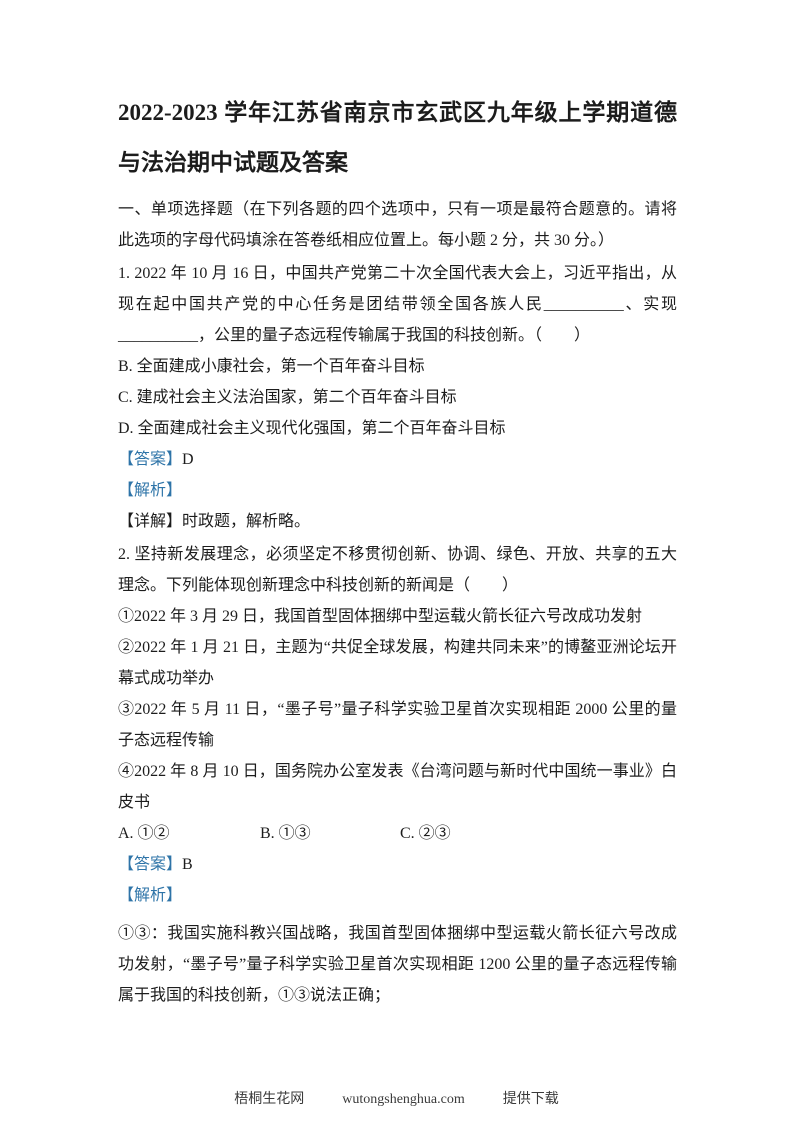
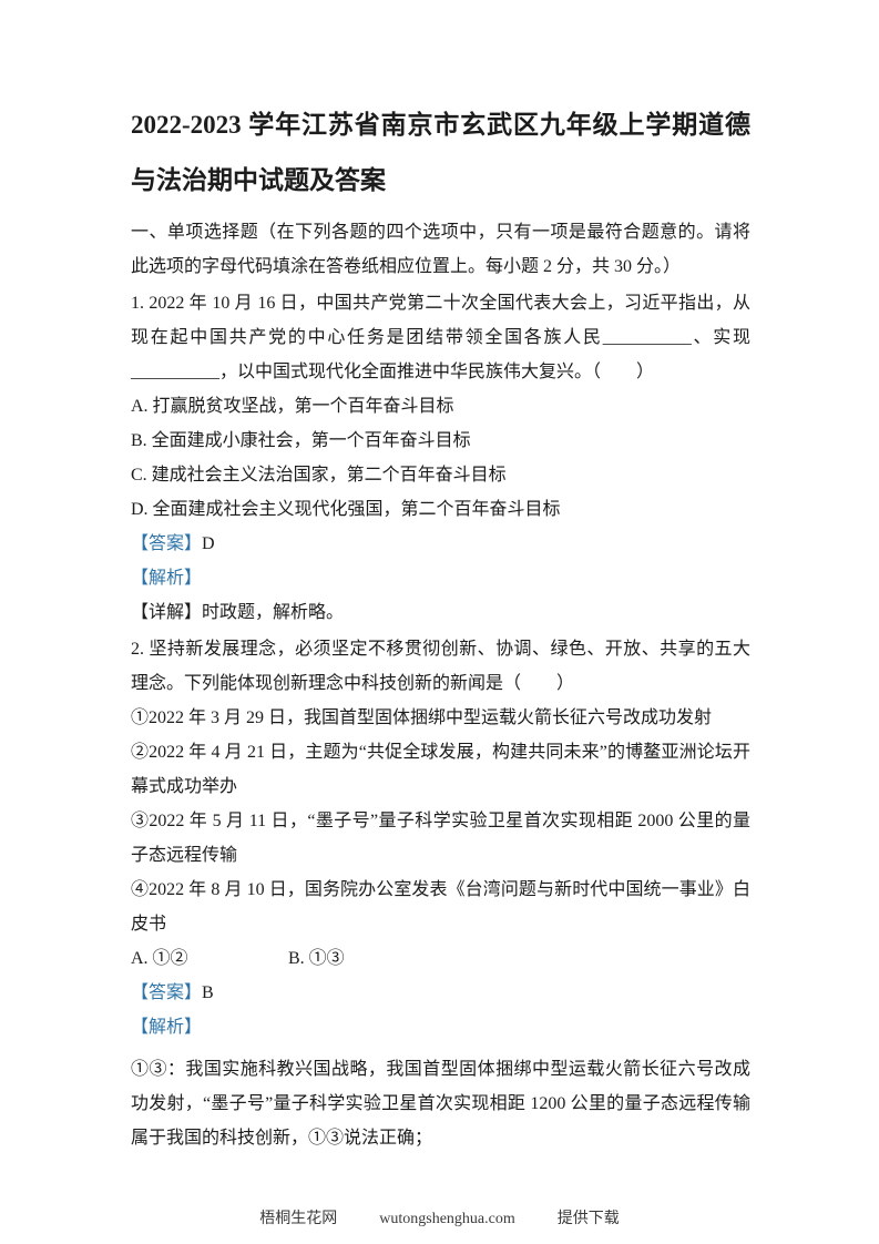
  2022-2023 学年江苏省南京市玄武区九年级上学期道德与法治期中试题及答案
  一、单项选择题（在下列各题的四个选项中，只有一项是最符合题意的。请将此选项的字母代码填涂在答卷纸相应位置上。每小题 2 分，共 30 分。）
- 1. 2022 年 10 月 16 日，中国共产党第二十次全国代表大会上，习近平指出，从现在起中国共产党的中心任务是团结带领全国各族人民__________、实现__________，公里的量子态远程传输属于我国的科技创新。（ ）
+ 1. 2022 年 10 月 16 日，中国共产党第二十次全国代表大会上，习近平指出，从现在起中国共产党的中心任务是团结带领全国各族人民__________、实现__________，以中国式现代化全面推进中华民族伟大复兴。（ ）
+ A. 打赢脱贫攻坚战，第一个百年奋斗目标
  B. 全面建成小康社会，第一个百年奋斗目标
  C. 建成社会主义法治国家，第二个百年奋斗目标
  D. 全面建成社会主义现代化强国，第二个百年奋斗目标
  【答案】D
  【解析】
  【详解】时政题，解析略。
  2. 坚持新发展理念，必须坚定不移贯彻创新、协调、绿色、开放、共享的五大理念。下列能体现创新理念中科技创新的新闻是（ ）
  ①2022 年 3 月 29 日，我国首型固体捆绑中型运载火箭长征六号改成功发射
- ②2022 年 1 月 21 日，主题为“共促全球发展，构建共同未来”的博鳌亚洲论坛开幕式成功举办
+ ②2022 年 4 月 21 日，主题为“共促全球发展，构建共同未来”的博鳌亚洲论坛开幕式成功举办
  ③2022 年 5 月 11 日，“墨子号”量子科学实验卫星首次实现相距 2000 公里的量子态远程传输
  ④2022 年 8 月 10 日，国务院办公室发表《台湾问题与新时代中国统一事业》白皮书
  A. ①②
  B. ①③
- C. ②③
  【答案】B
  【解析】
  ①③：我国实施科教兴国战略，我国首型固体捆绑中型运载火箭长征六号改成功发射，“墨子号”量子科学实验卫星首次实现相距 1200 公里的量子态远程传输属于我国的科技创新，①③说法正确；
  梧桐生花网
  wutongshenghua.com
  提供下载
